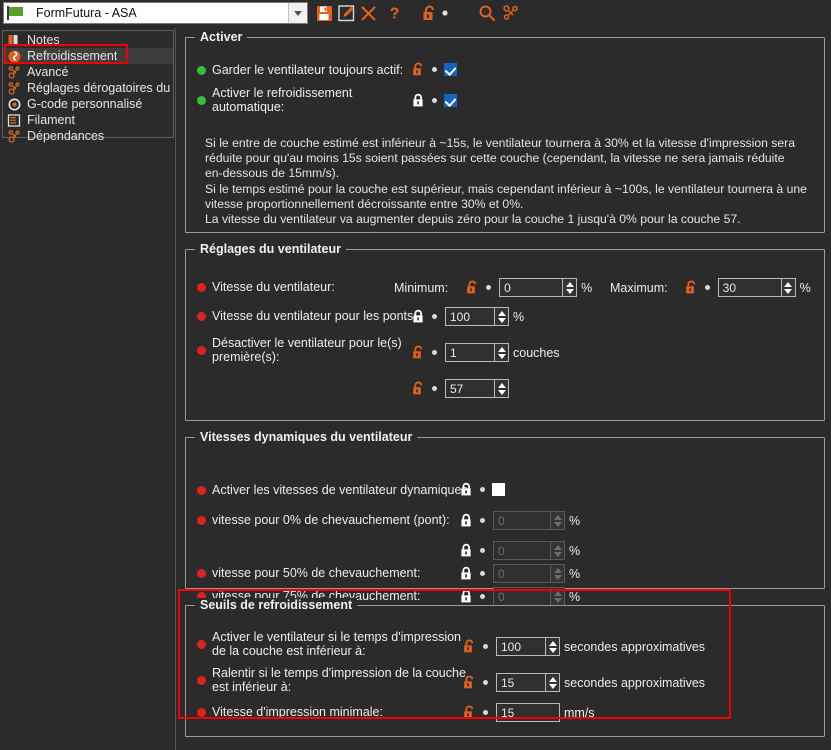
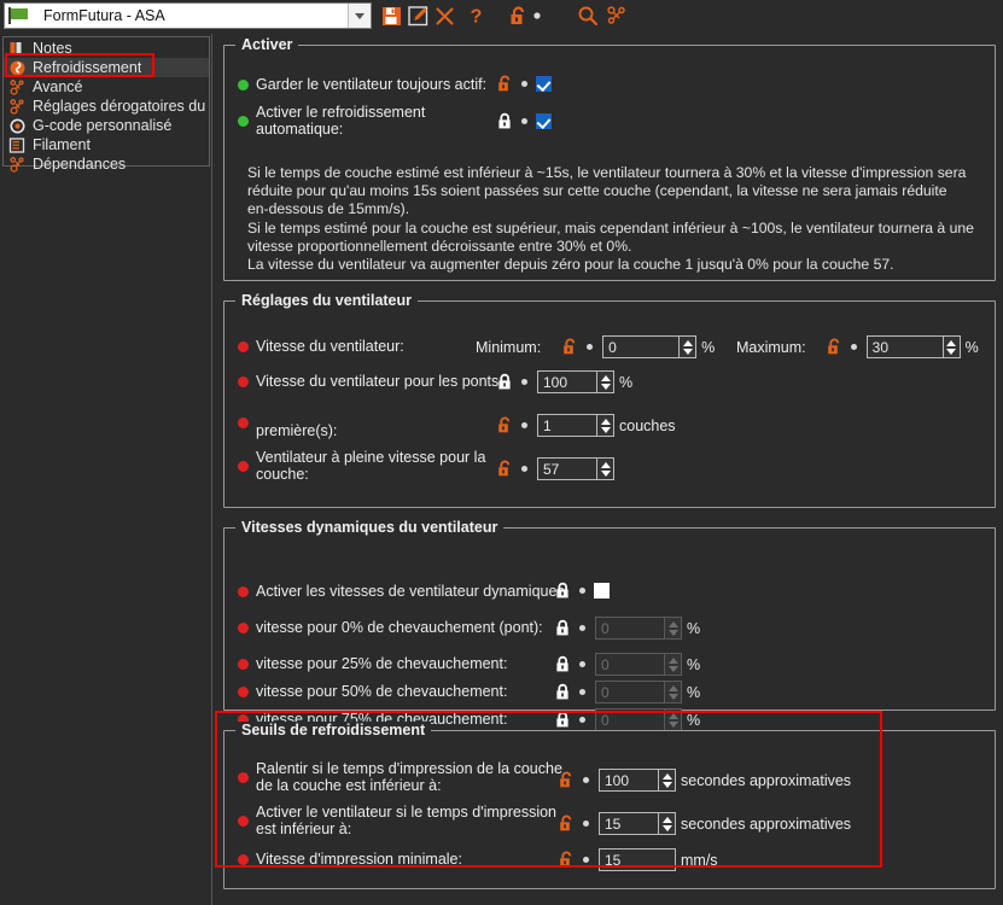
  FormFutura - ASA
  ?
  Notes
  Refroidissement
  Avancé
  Réglages dérogatoires du
  G-code personnalisé
  Filament
  Dépendances
  Activer
  Garder le ventilateur toujours actif:
  Activer le refroidissement
  automatique:
- Si le entre de couche estimé est inférieur à ~15s, le ventilateur tournera à 30% et la vitesse d'impression sera
+ Si le temps de couche estimé est inférieur à ~15s, le ventilateur tournera à 30% et la vitesse d'impression sera
  réduite pour qu'au moins 15s soient passées sur cette couche (cependant, la vitesse ne sera jamais réduite
  en-dessous de 15mm/s).
  Si le temps estimé pour la couche est supérieur, mais cependant inférieur à ~100s, le ventilateur tournera à une
  vitesse proportionnellement décroissante entre 30% et 0%.
  La vitesse du ventilateur va augmenter depuis zéro pour la couche 1 jusqu'à 0% pour la couche 57.
  Réglages du ventilateur
  Vitesse du ventilateur:
  Minimum:
  0
  %
  Maximum:
  30
  %
  Vitesse du ventilateur pour les ponts
  100
  %
- Désactiver le ventilateur pour le(s)
  première(s):
  1
  couches
+ Ventilateur à pleine vitesse pour la
+ couche:
  57
  Vitesses dynamiques du ventilateur
  Activer les vitesses de ventilateur dynamique
  vitesse pour 0% de chevauchement (pont):
  0
  %
+ vitesse pour 25% de chevauchement:
  0
  %
  vitesse pour 50% de chevauchement:
  0
  %
  vitesse pour 75% de chevauchement:
  0
  %
  Seuils de refroidissement
- Activer le ventilateur si le temps d'impression
+ Ralentir si le temps d'impression de la couche
  de la couche est inférieur à:
  100
  secondes approximatives
- Ralentir si le temps d'impression de la couche
+ Activer le ventilateur si le temps d'impression
  est inférieur à:
  15
  secondes approximatives
  Vitesse d'impression minimale:
  15
  mm/s
